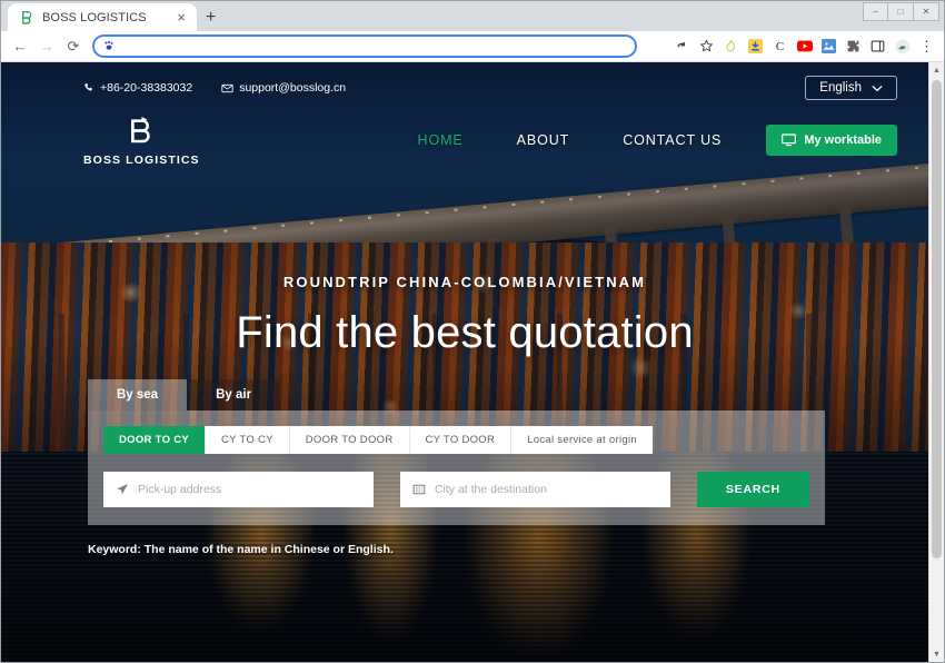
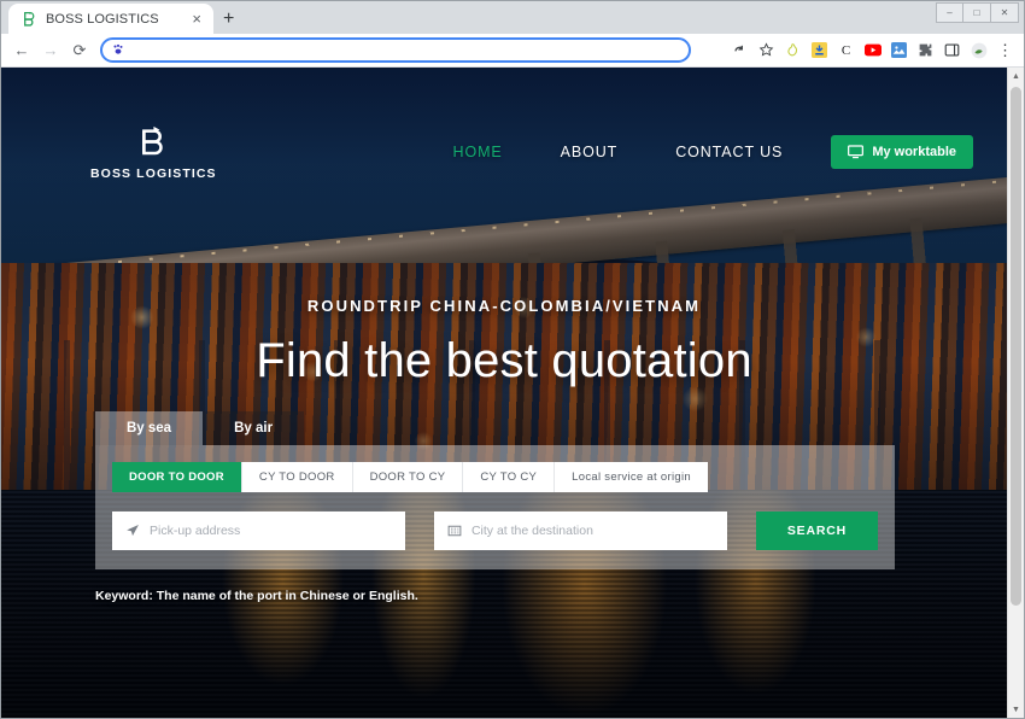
  BOSS LOGISTICS
  ×
  +
  –
  □
  ✕
  ←
  →
  ⟳
  C
  ⋮
- +86-20-38383032
- support@bosslog.cn
- English
  BOSS LOGISTICS
  HOME
  ABOUT
  CONTACT US
  My worktable
  ROUNDTRIP CHINA-COLOMBIA/VIETNAM
  Find the best quotation
  By sea
  By air
- DOOR TO CY
+ DOOR TO DOOR
- CY TO CY
+ CY TO DOOR
- DOOR TO DOOR
+ DOOR TO CY
- CY TO DOOR
+ CY TO CY
  Local service at origin
  Pick-up address
  City at the destination
  SEARCH
- Keyword: The name of the name in Chinese or English.
+ Keyword: The name of the port in Chinese or English.
